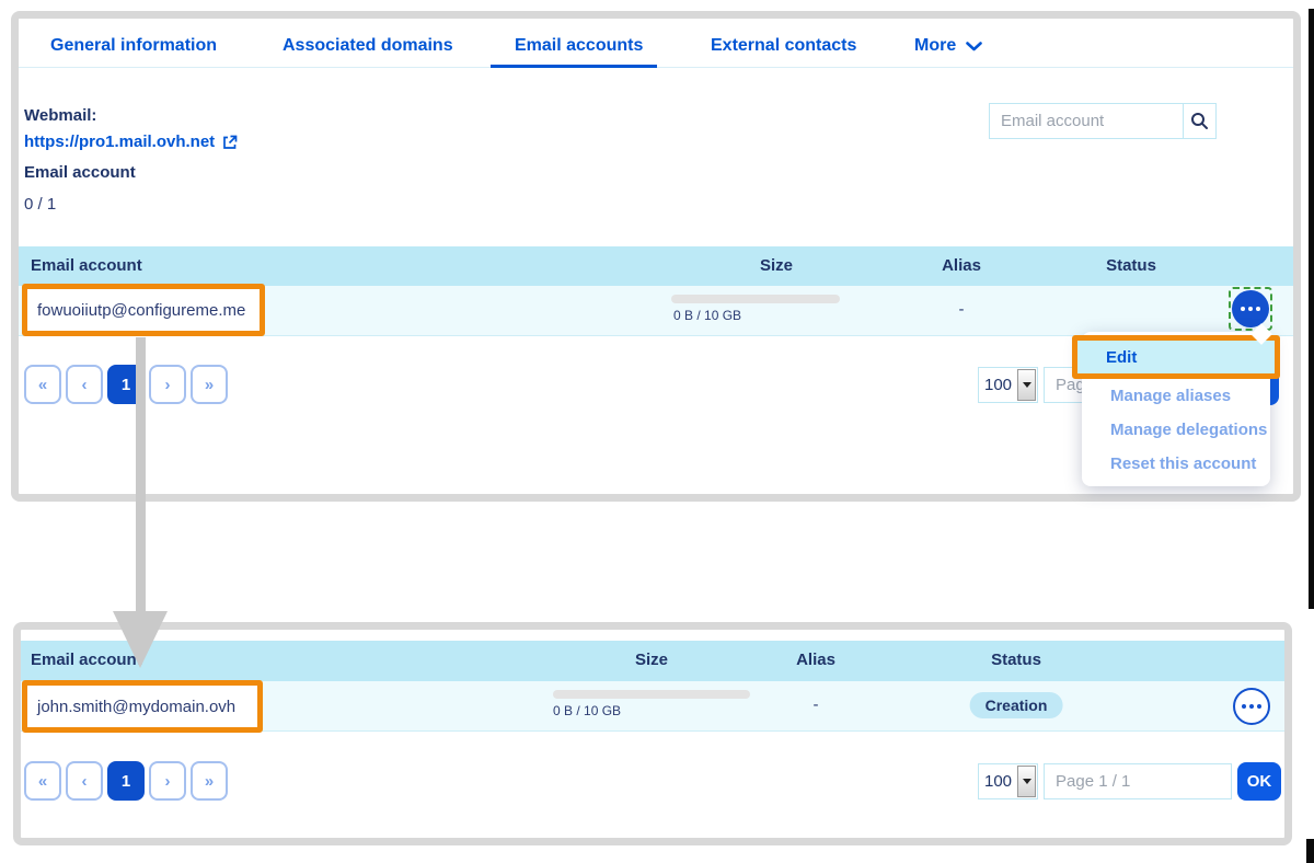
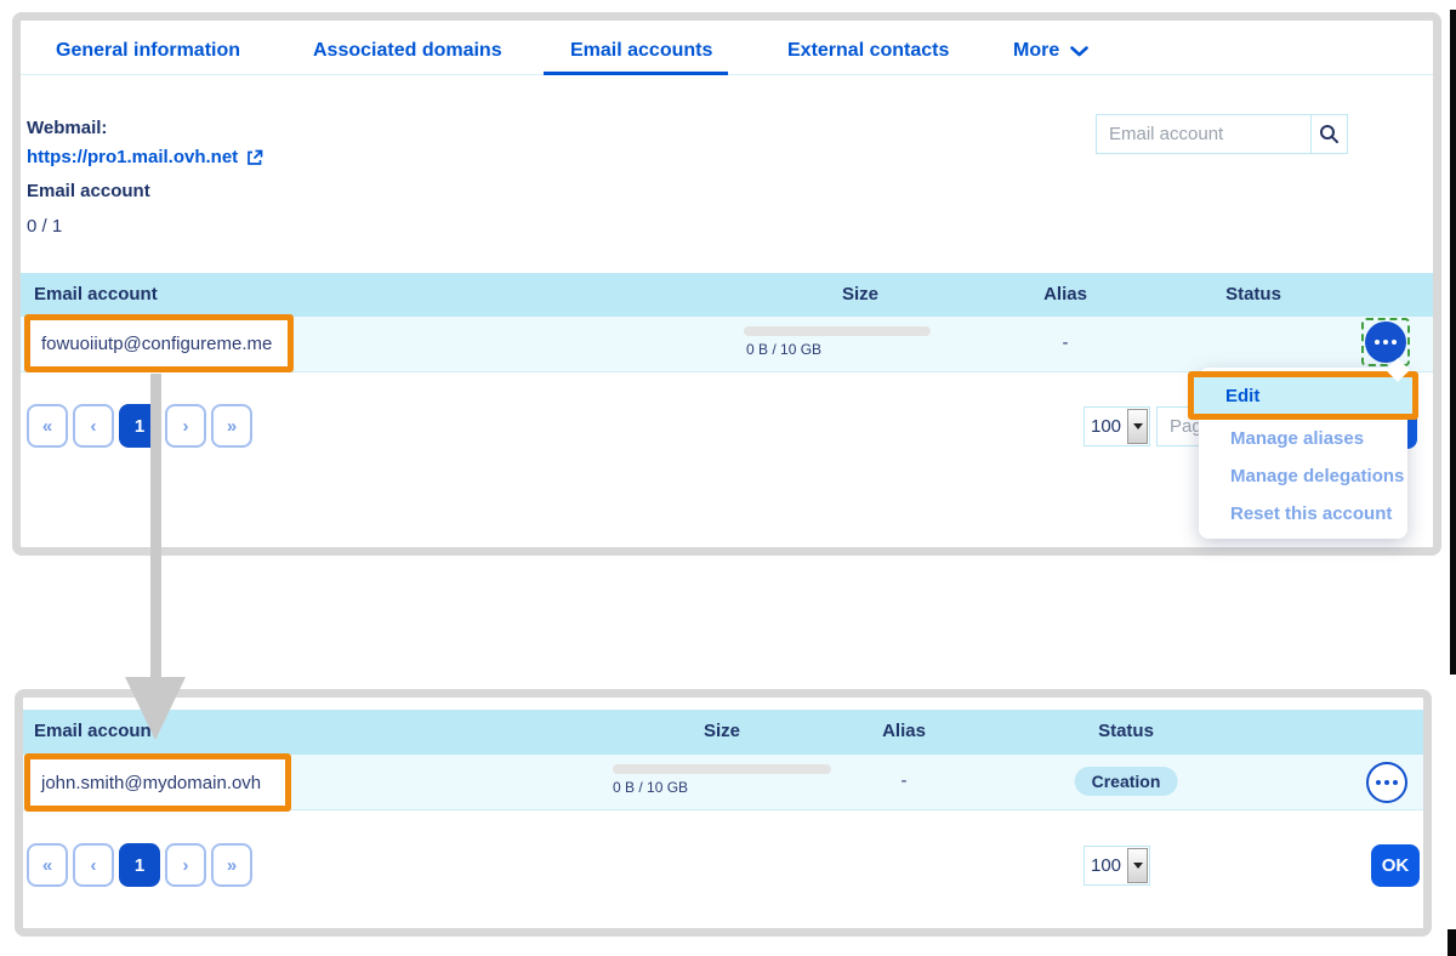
  General information
  Associated domains
  Email accounts
  External contacts
  More
  Webmail:
  https://pro1.mail.ovh.net
  Email account
  0 / 1
  Email account
  Email account
  Size
  Alias
  Status
  fowuoiiutp@configureme.me
  0 B / 10 GB
  -
  «
  ‹
  1
  ›
  »
  100
  Pag
  Edit
  Manage aliases
  Manage delegations
  Reset this account
  Email account
  Size
  Alias
  Status
  john.smith@mydomain.ovh
  0 B / 10 GB
  -
  Creation
  «
  ‹
  1
  ›
  »
  100
- Page 1 / 1
  OK
